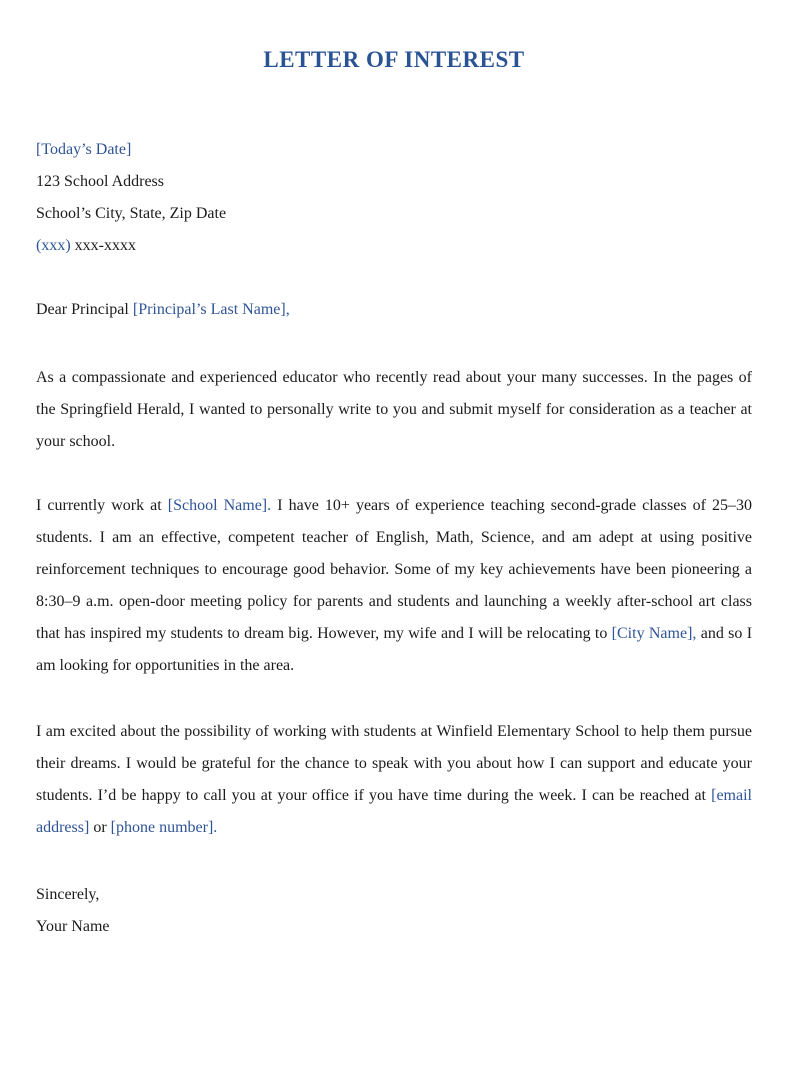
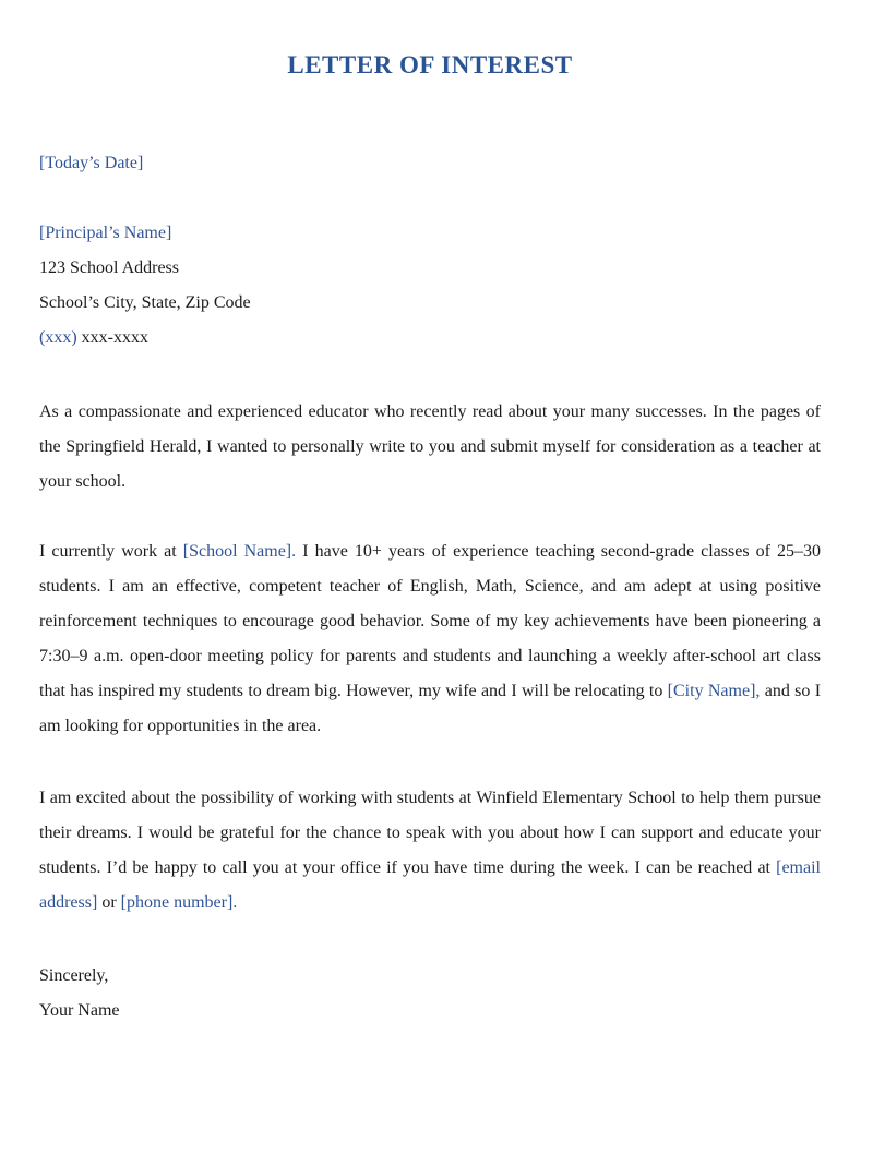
  LETTER OF INTEREST
  [Today’s Date]
+ [Principal’s Name]
  123 School Address
- School’s City, State, Zip Date
+ School’s City, State, Zip Code
  (xxx) xxx-xxxx
- Dear Principal [Principal’s Last Name],
  As a compassionate and experienced educator who recently read about your many successes. In the pages of the Springfield Herald, I wanted to personally write to you and submit myself for consideration as a teacher at your school.
- I currently work at [School Name]. I have 10+ years of experience teaching second-grade classes of 25–30 students. I am an effective, competent teacher of English, Math, Science, and am adept at using positive reinforcement techniques to encourage good behavior. Some of my key achievements have been pioneering a 8:30–9 a.m. open-door meeting policy for parents and students and launching a weekly after-school art class that has inspired my students to dream big. However, my wife and I will be relocating to [City Name], and so I am looking for opportunities in the area.
+ I currently work at [School Name]. I have 10+ years of experience teaching second-grade classes of 25–30 students. I am an effective, competent teacher of English, Math, Science, and am adept at using positive reinforcement techniques to encourage good behavior. Some of my key achievements have been pioneering a 7:30–9 a.m. open-door meeting policy for parents and students and launching a weekly after-school art class that has inspired my students to dream big. However, my wife and I will be relocating to [City Name], and so I am looking for opportunities in the area.
  I am excited about the possibility of working with students at Winfield Elementary School to help them pursue their dreams. I would be grateful for the chance to speak with you about how I can support and educate your students. I’d be happy to call you at your office if you have time during the week. I can be reached at [email address] or [phone number].
  Sincerely,
  Your Name
